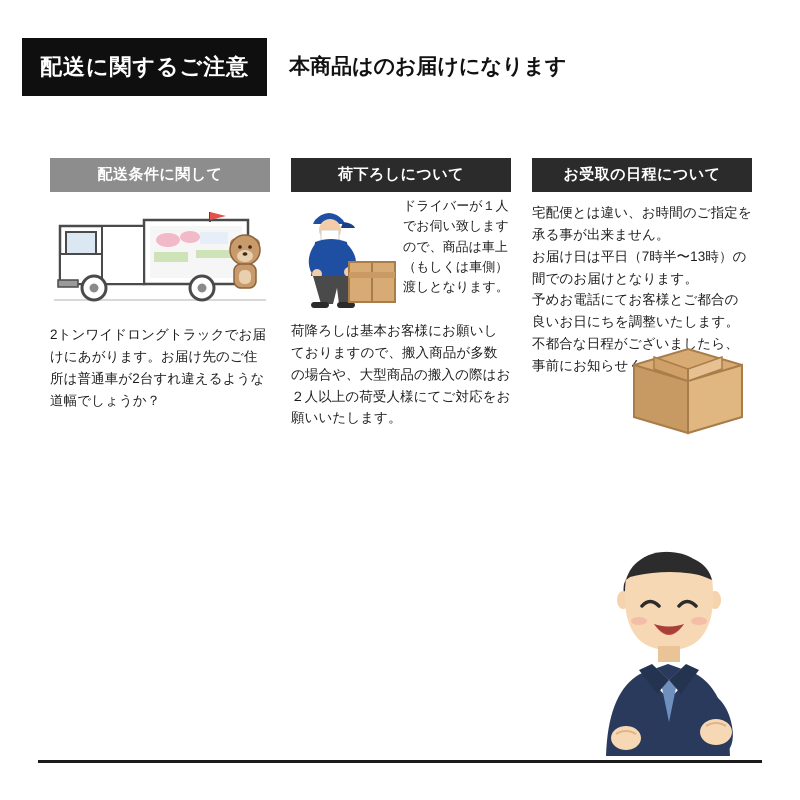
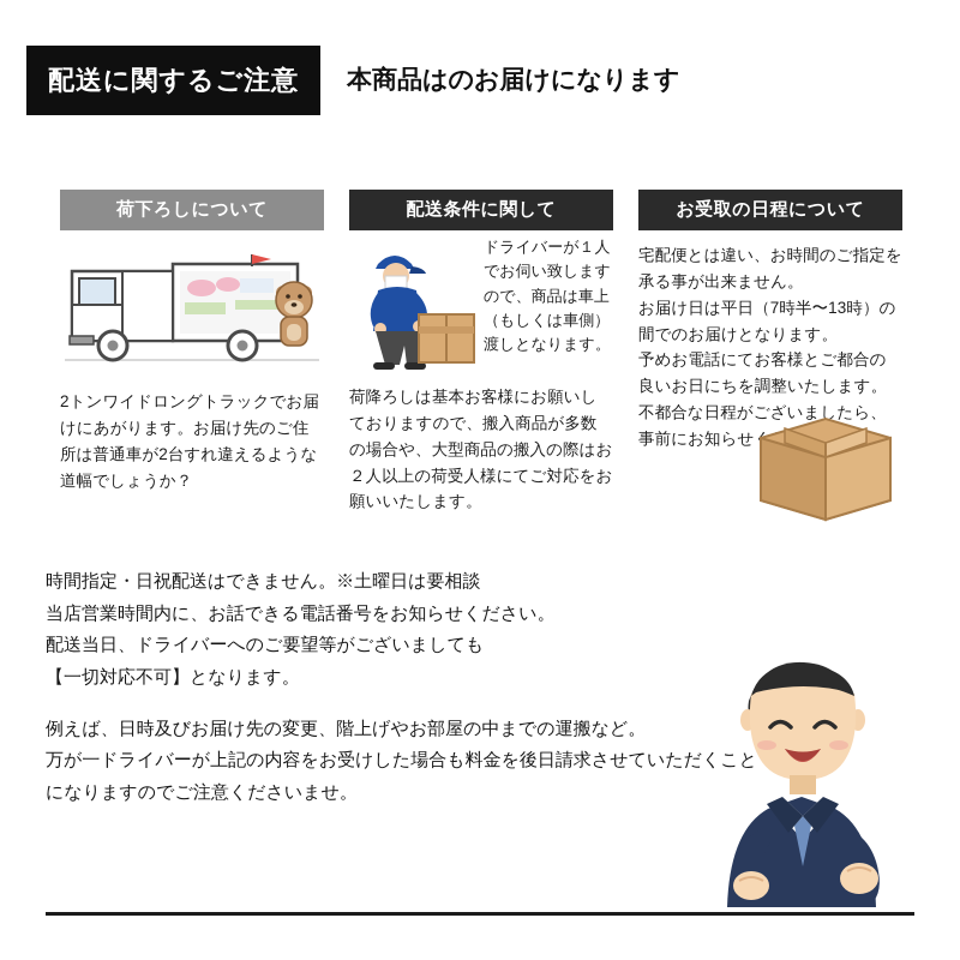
  配送に関するご注意
  本商品は
  のお届けになります
- 配送条件に関して
+ 荷下ろしについて
  2トンワイドロングトラックでお届けにあがります。お届け先のご住所は普通車が2台すれ違えるような道幅でしょうか？
- 荷下ろしについて
+ 配送条件に関して
  ドライバーが１人でお伺い致しますので、商品は車上（もしくは車側）渡しとなります。
  荷降ろしは基本お客様にお願いしておりますので、搬入商品が多数の場合や、大型商品の搬入の際はお２人以上の荷受人様にてご対応をお願いいたします。
  お受取の日程について
  宅配便とは違い、お時間のご指定を承る事が出来ません。
  お届け日は平日（7時半〜13時）の間でのお届けとなります。
  予めお電話にてお客様とご都合の良いお日にちを調整いたします。
  不都合な日程がございましたら、事前にお知らせ
+ 時間指定・日祝配送はできません。※土曜日は要相談
+ 当店営業時間内に、お話できる電話番号をお知らせください。
+ 配送当日、ドライバーへのご要望等がございましても
+ 【一切対応不可】となります。
+ 例えば、日時及びお届け先の変更、階上げやお部屋の中までの運搬など。
+ 万が一ドライバーが上記の内容をお受けした場合も料金を後日請求させていただくことになりますのでご注意くださいませ。
